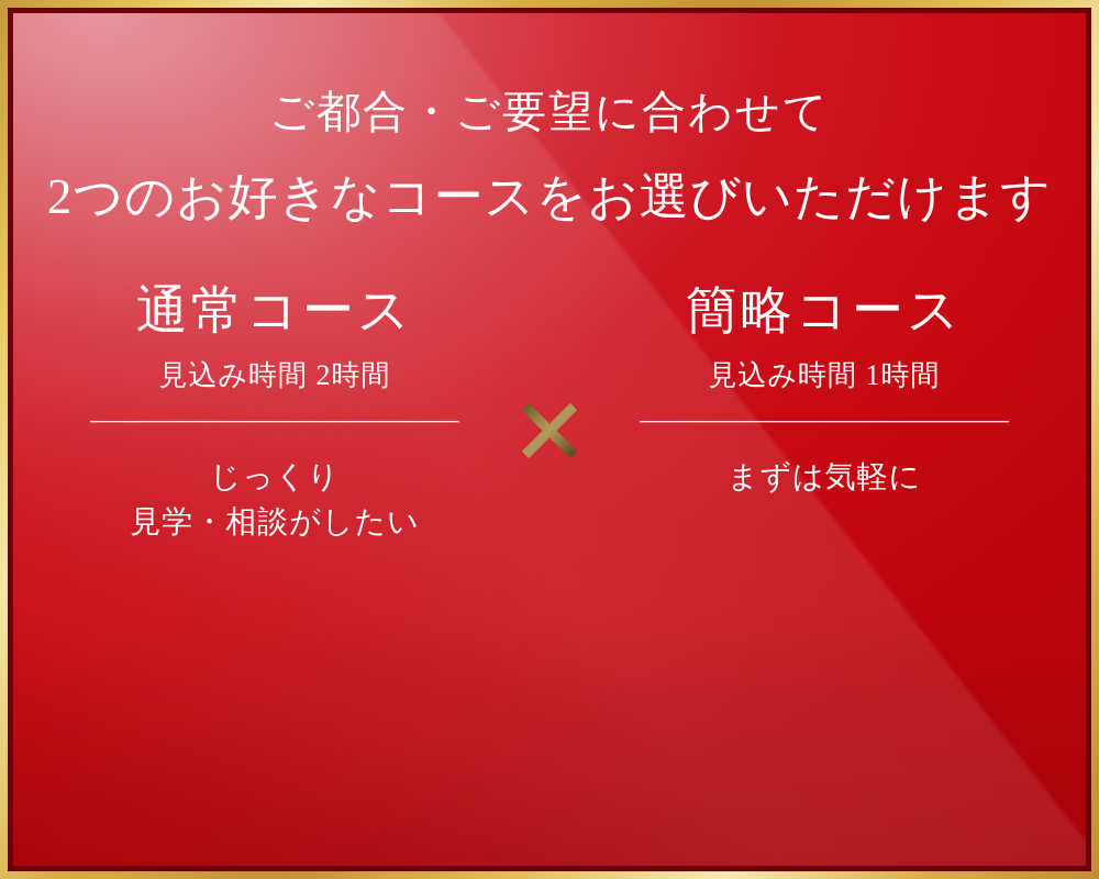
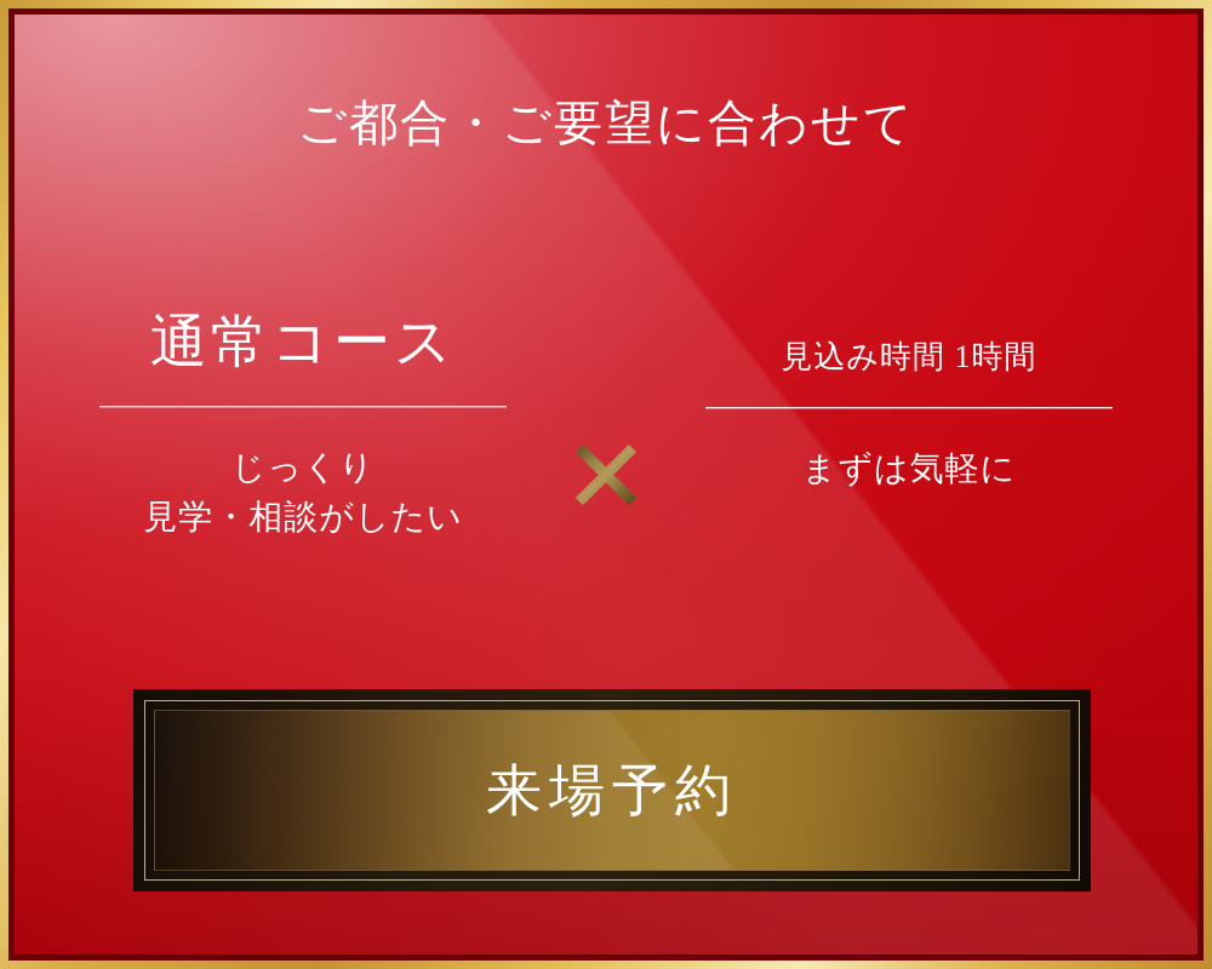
  ご都合・ご要望に合わせて
- 2つのお好きなコースをお選びいただけます
  通常コース
- 見込み時間 2時間
  じっくり
  見学・相談がしたい
- 簡略コース
  見込み時間 1時間
  まずは気軽に
+ 来場予約
